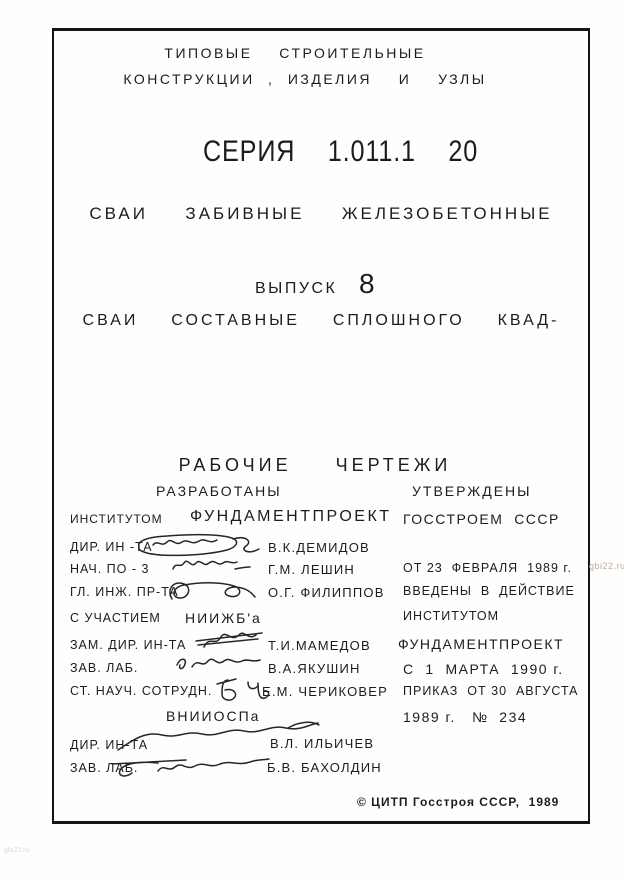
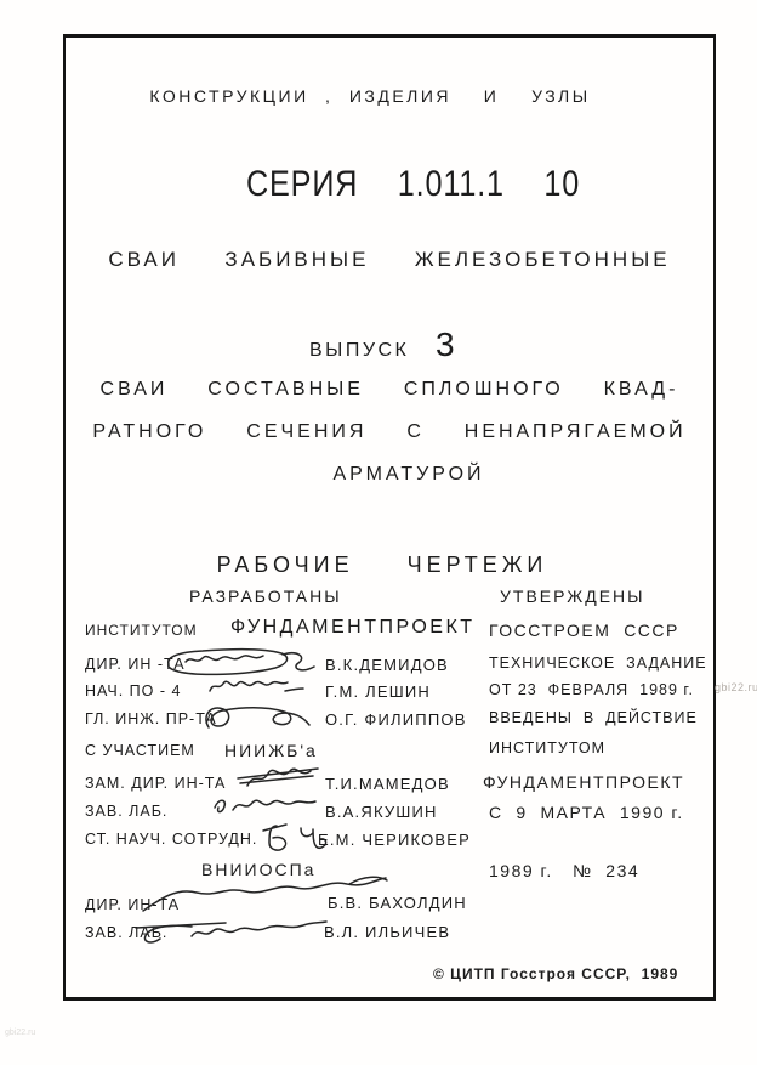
- ТИПОВЫЕ СТРОИТЕЛЬНЫЕ
  КОНСТРУКЦИИ , ИЗДЕЛИЯ И УЗЛЫ
- СЕРИЯ 1.011.1 20
+ СЕРИЯ 1.011.1 10
  СВАИ ЗАБИВНЫЕ ЖЕЛЕЗОБЕТОННЫЕ
  ВЫПУСК
- 8
+ 3
  СВАИ СОСТАВНЫЕ СПЛОШНОГО КВАД-
+ РАТНОГО СЕЧЕНИЯ С НЕНАПРЯГАЕМОЙ
+ АРМАТУРОЙ
  РАБОЧИЕ ЧЕРТЕЖИ
  РАЗРАБОТАНЫ
  УТВЕРЖДЕНЫ
  ИНСТИТУТОМ
  ФУНДАМЕНТПРОЕКТ
  ДИР. ИН -А
  В.К.ДЕМИДОВ
- НАЧ. ПО - 3
+ НАЧ. ПО - 4
  Г.М. ЛЕШИН
  ГЛ. ИНЖ. ПР-Т
  О.Г. ФИЛИППОВ
  С УЧАСТИЕМ
  НИИЖБ'а
  ЗАМ. ДИР. ИН-ТА
  Т.И.МАМЕДОВ
  ЗАВ. ЛАБ.
  В.А.ЯКУШИН
  СТ. НАУЧ. СОТРУДН.
  Е.М. ЧЕРИКОВЕР
  ВНИИОСПа
  ДИР. ИН-ТА
- В.Л. ИЛЬИЧЕВ
+ Б.В. БАХОЛДИН
  ЗАВ. ЛАБ.
- Б.В. БАХОЛДИН
+ В.Л. ИЛЬИЧЕВ
  ГОССТРОЕМ СССР
+ ТЕХНИЧЕСКОЕ ЗАДАНИЕ
  ОТ 23 ФЕВРАЛЯ 1989 г.
  ВВЕДЕНЫ В ДЕЙСТВИЕ
  ИНСТИТУТОМ
  ФУНДАМЕНТПРОЕКТ
- С 1 МАРТА 1990 г.
+ С 9 МАРТА 1990 г.
- ПРИКАЗ ОТ 30 АВГУСТА
  1989 г. № 234
  © ЦИТП Госстроя СССР, 1989
  gbi22.ru
